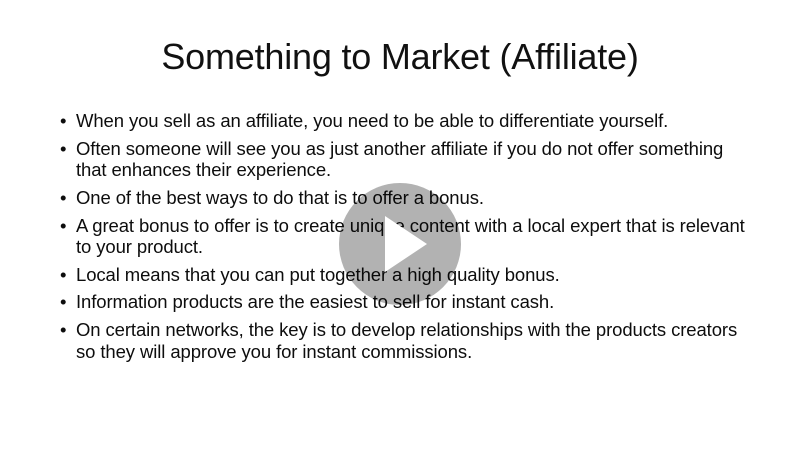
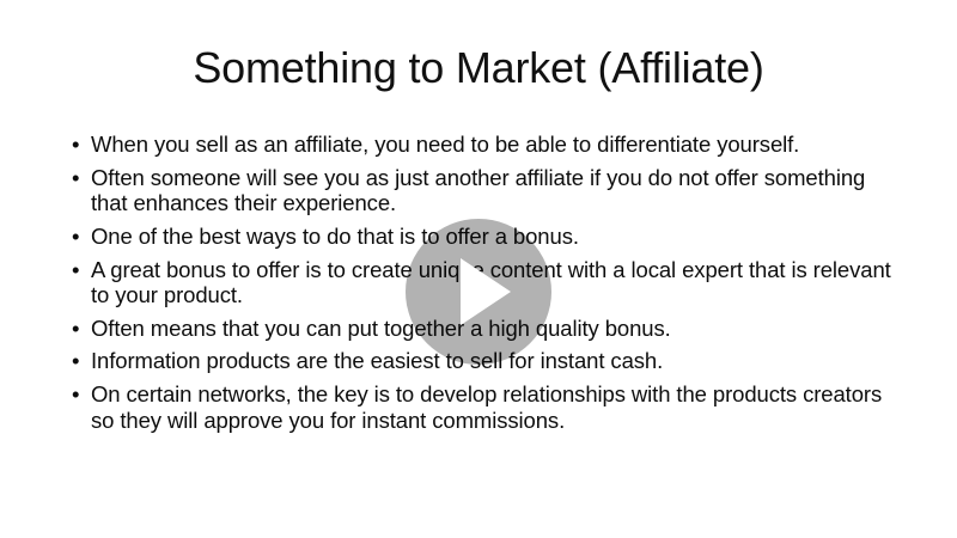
  Something to Market (Affiliate)
  •
  When you sell as an affiliate, you need to be able to differentiate yourself.
  •
  Often someone will see you as just another affiliate if you do not offer something that enhances their experience.
  •
  One of the best ways to do that is to offer a bonus.
  •
  A great bonus to offer is to create unique content with a local expert that is relevant to your product.
  •
- Local means that you can put together a high quality bonus.
+ Often means that you can put together a high quality bonus.
  •
  Information products are the easiest to sell for instant cash.
  •
  On certain networks, the key is to develop relationships with the products creators so they will approve you for instant commissions.
